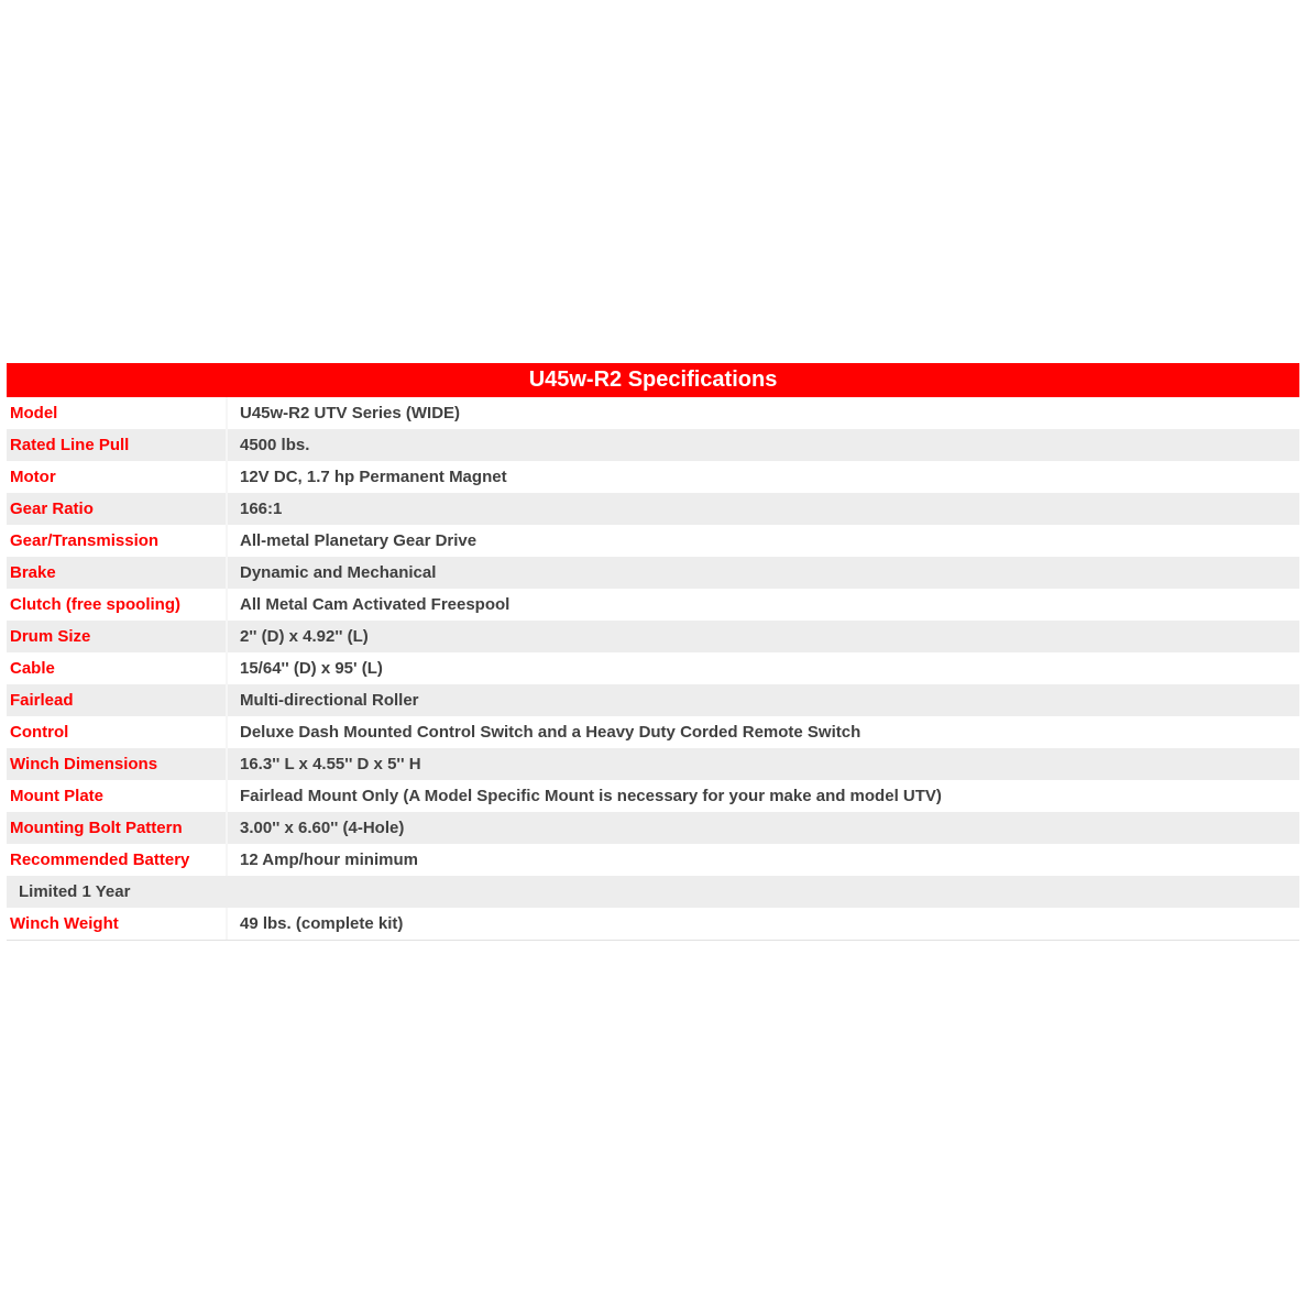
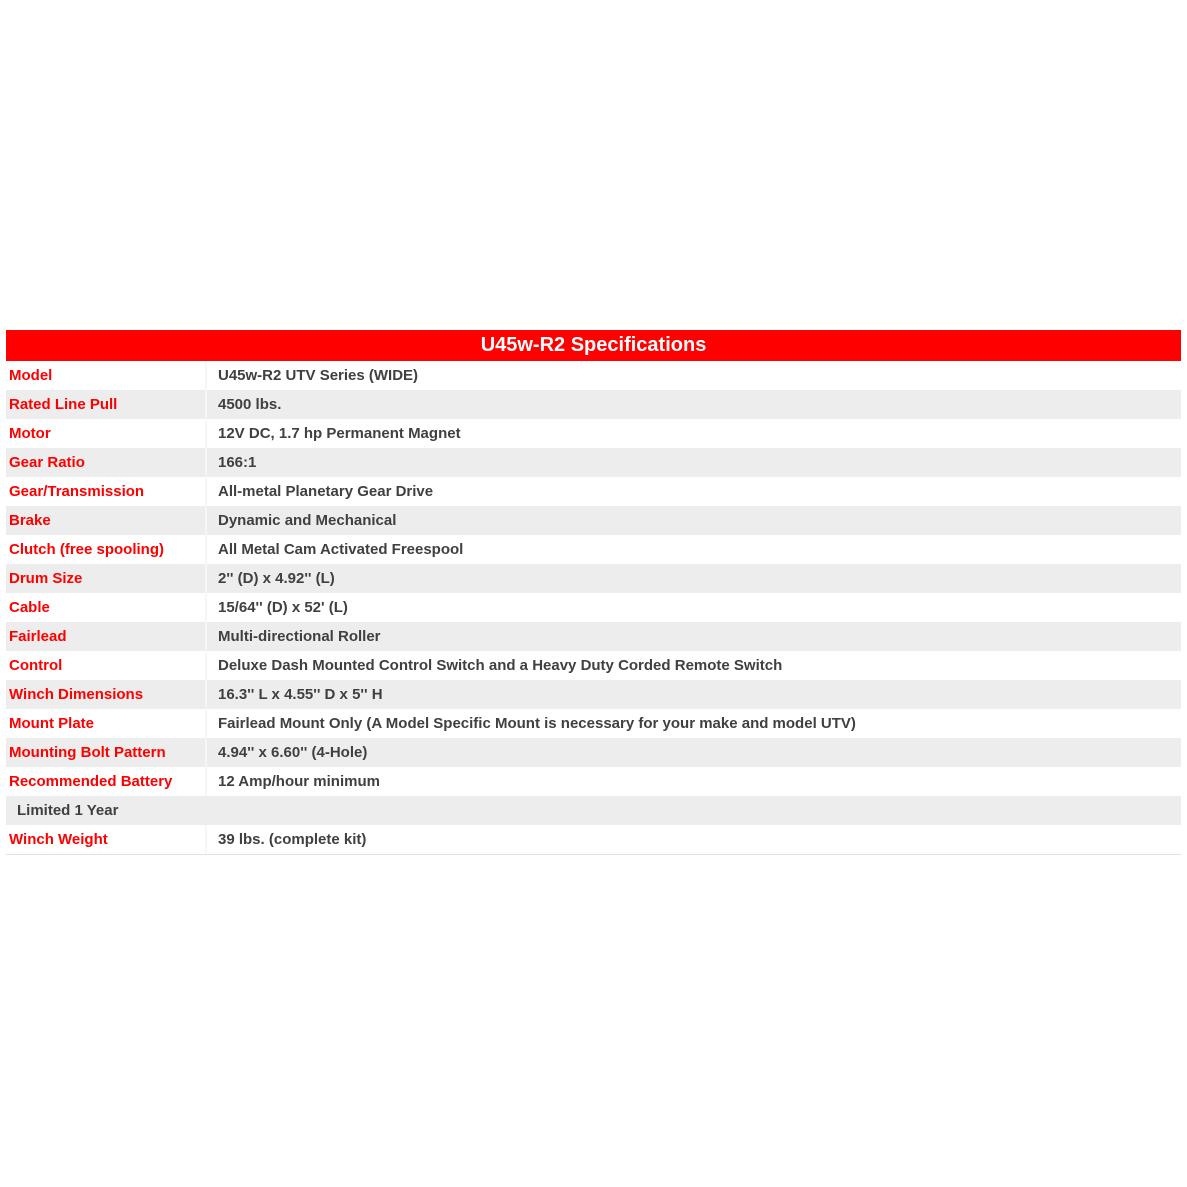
  U45w-R2 Specifications
  Model
  U45w-R2 UTV Series (WIDE)
  Rated Line Pull
  4500 lbs.
  Motor
  12V DC, 1.7 hp Permanent Magnet
  Gear Ratio
  166:1
  Gear/Transmission
  All-metal Planetary Gear Drive
  Brake
  Dynamic and Mechanical
  Clutch (free spooling)
  All Metal Cam Activated Freespool
  Drum Size
  2'' (D) x 4.92'' (L)
  Cable
- 15/64'' (D) x 95' (L)
+ 15/64'' (D) x 52' (L)
  Fairlead
  Multi-directional Roller
  Control
  Deluxe Dash Mounted Control Switch and a Heavy Duty Corded Remote Switch
  Winch Dimensions
  16.3'' L x 4.55'' D x 5'' H
  Mount Plate
  Fairlead Mount Only (A Model Specific Mount is necessary for your make and model UTV)
  Mounting Bolt Pattern
- 3.00'' x 6.60'' (4-Hole)
+ 4.94'' x 6.60'' (4-Hole)
  Recommended Battery
  12 Amp/hour minimum
  Limited 1 Year
  Winch Weight
- 49 lbs. (complete kit)
+ 39 lbs. (complete kit)
